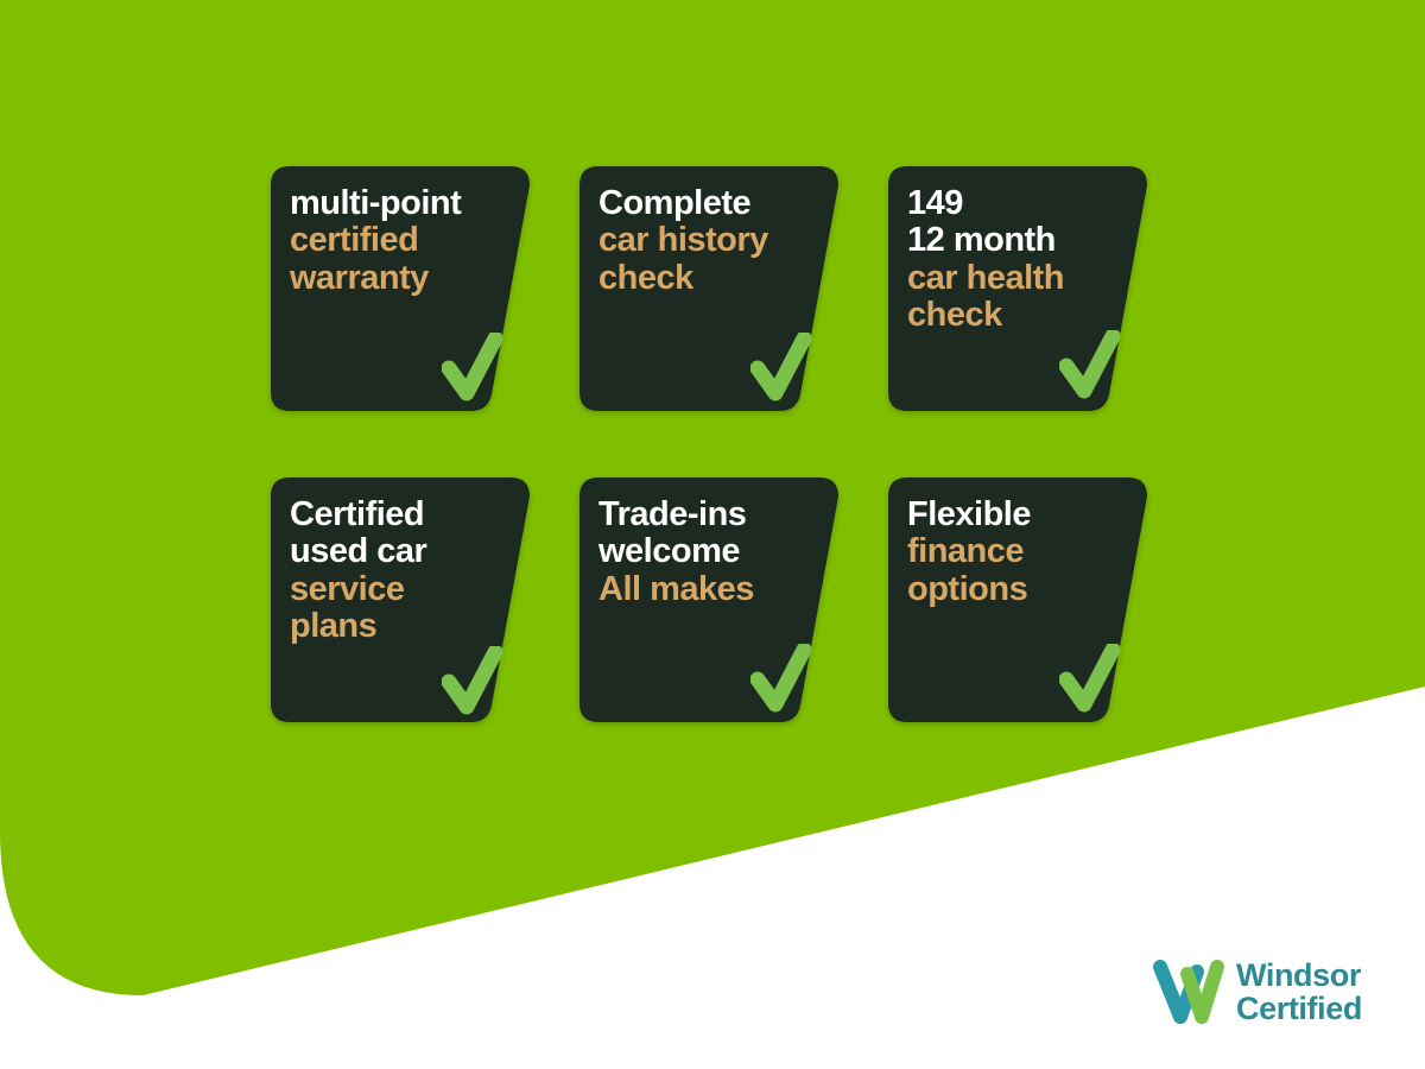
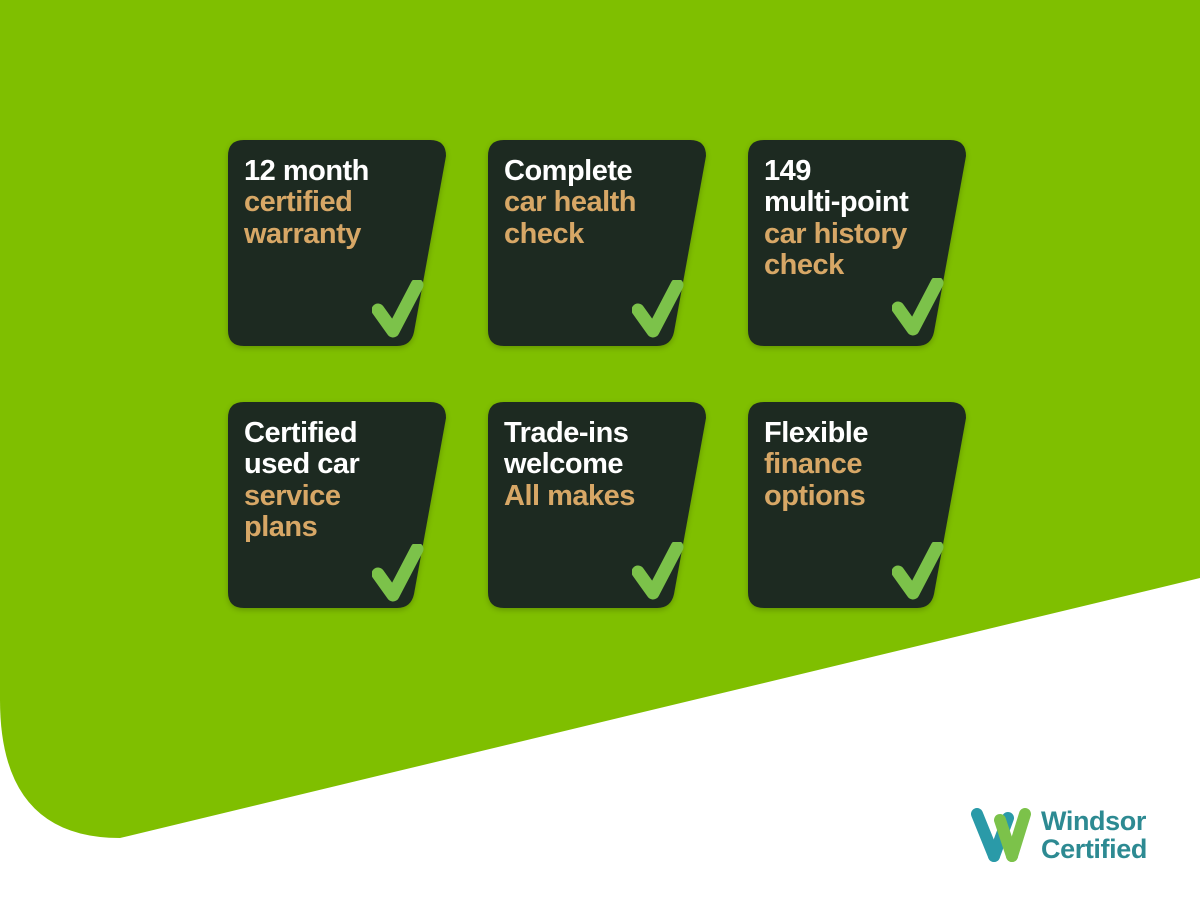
- multi-point
+ 12 month
  certified
  warranty
  Complete
- car history
+ car health
  check
  149
- 12 month
+ multi-point
- car health
+ car history
  check
  Certified
  used car
  service
  plans
  Trade-ins
  welcome
  All makes
  Flexible
  finance
  options
  Windsor
  Certified
